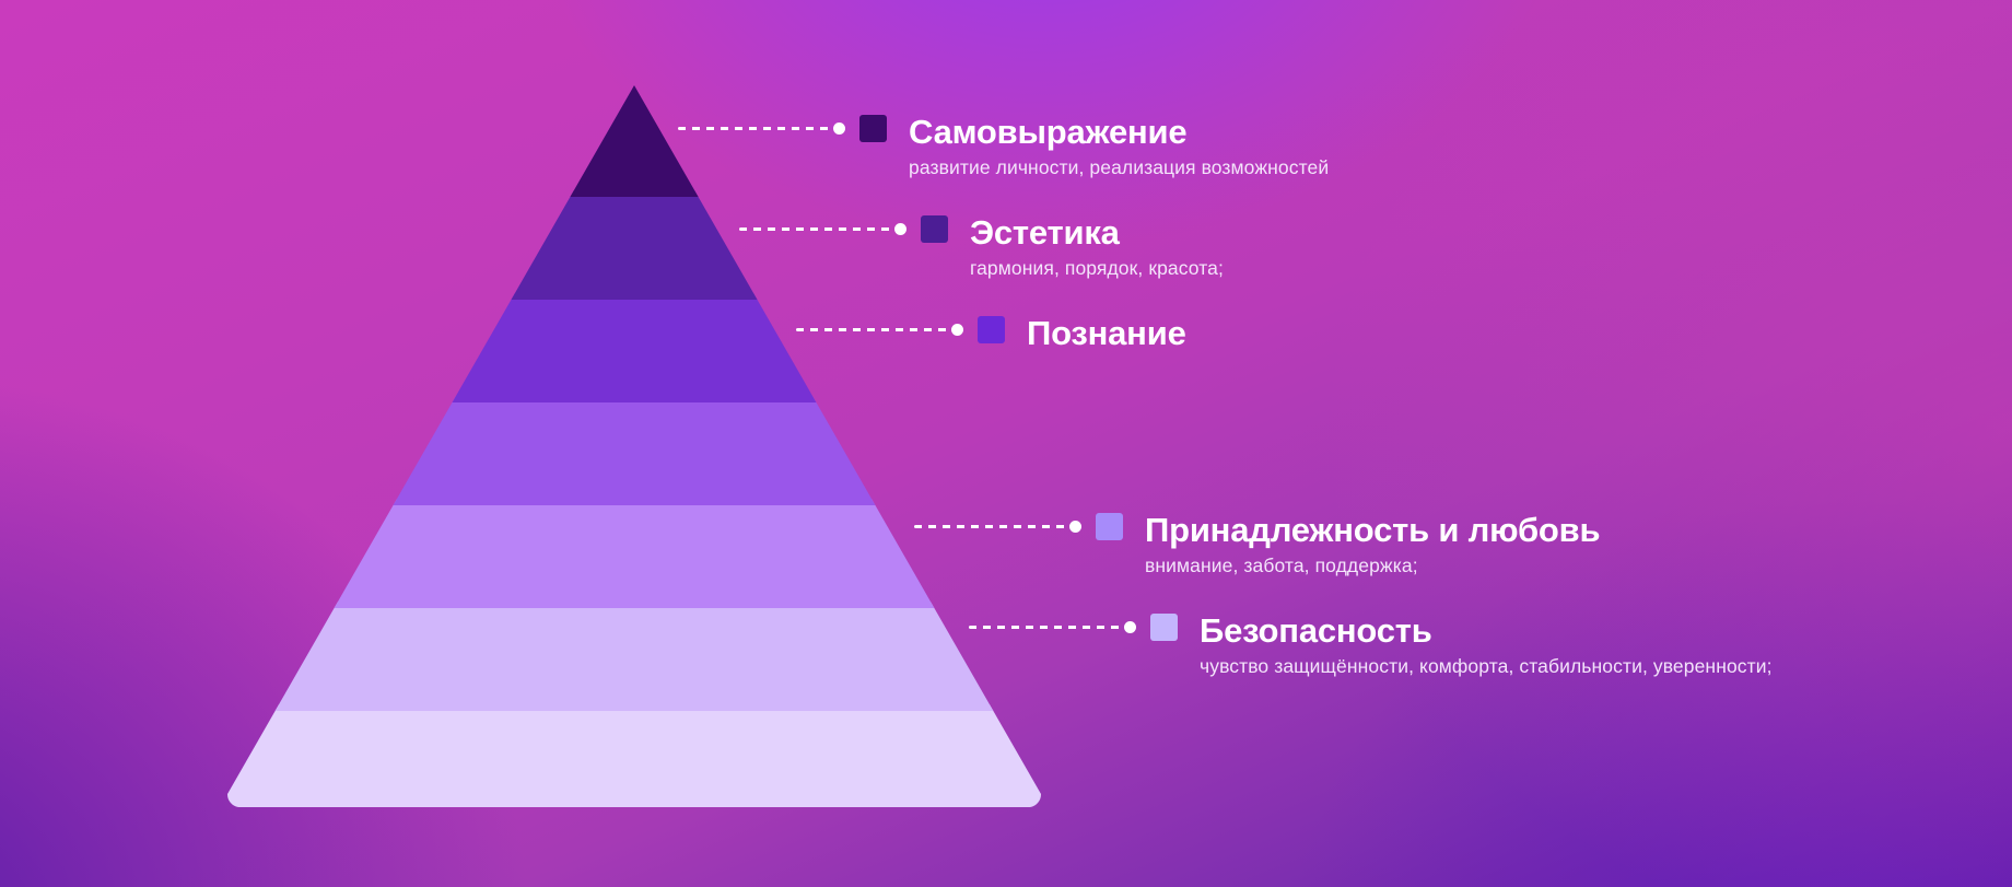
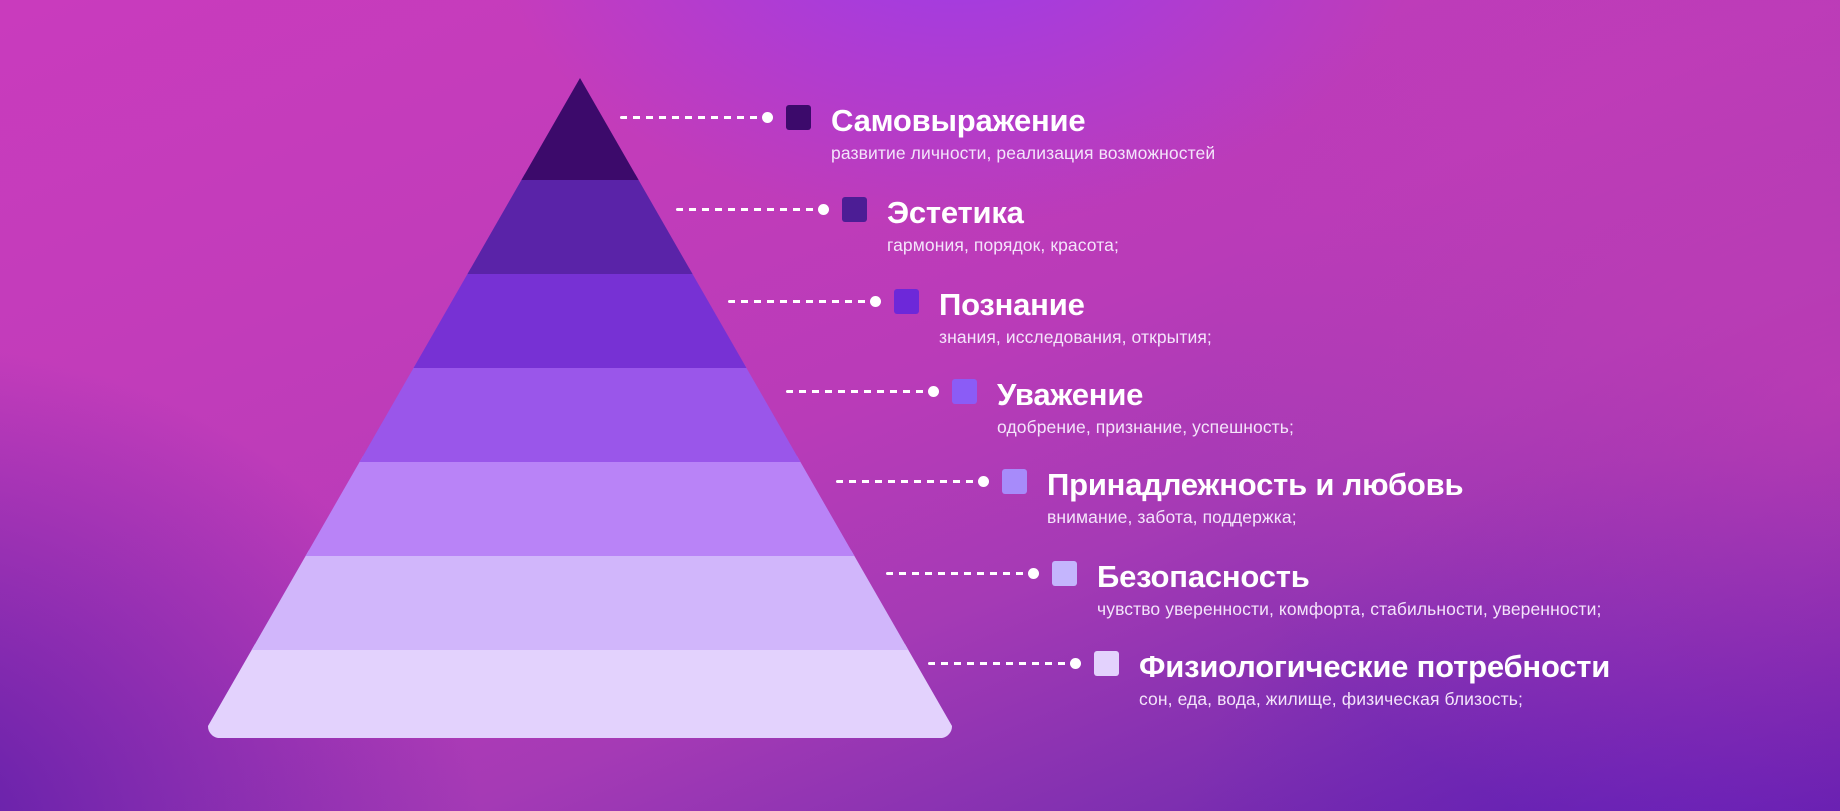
  Самовыражение
  развитие личности, реализация возможностей
  Эстетика
  гармония, порядок, красота;
  Познание
+ знания, исследования, открытия;
+ Уважение
+ одобрение, признание, успешность;
  Принадлежность и любовь
  внимание, забота, поддержка;
  Безопасность
- чувство защищённости, комфорта, стабильности, уверенности;
+ чувство уверенности, комфорта, стабильности, уверенности;
+ Физиологические потребности
+ сон, еда, вода, жилище, физическая близость;
